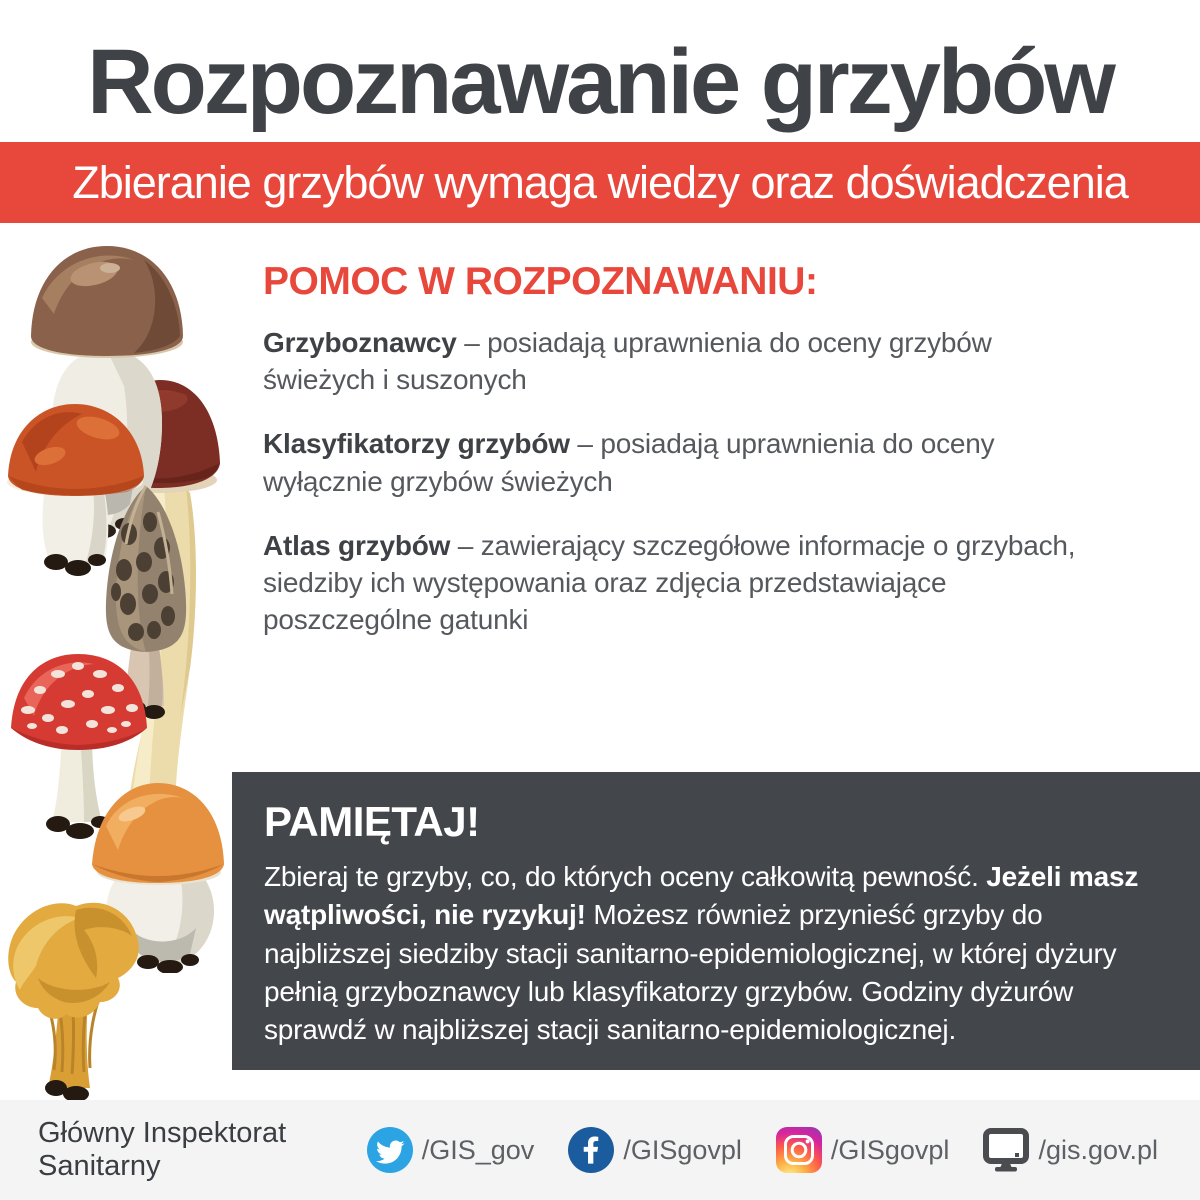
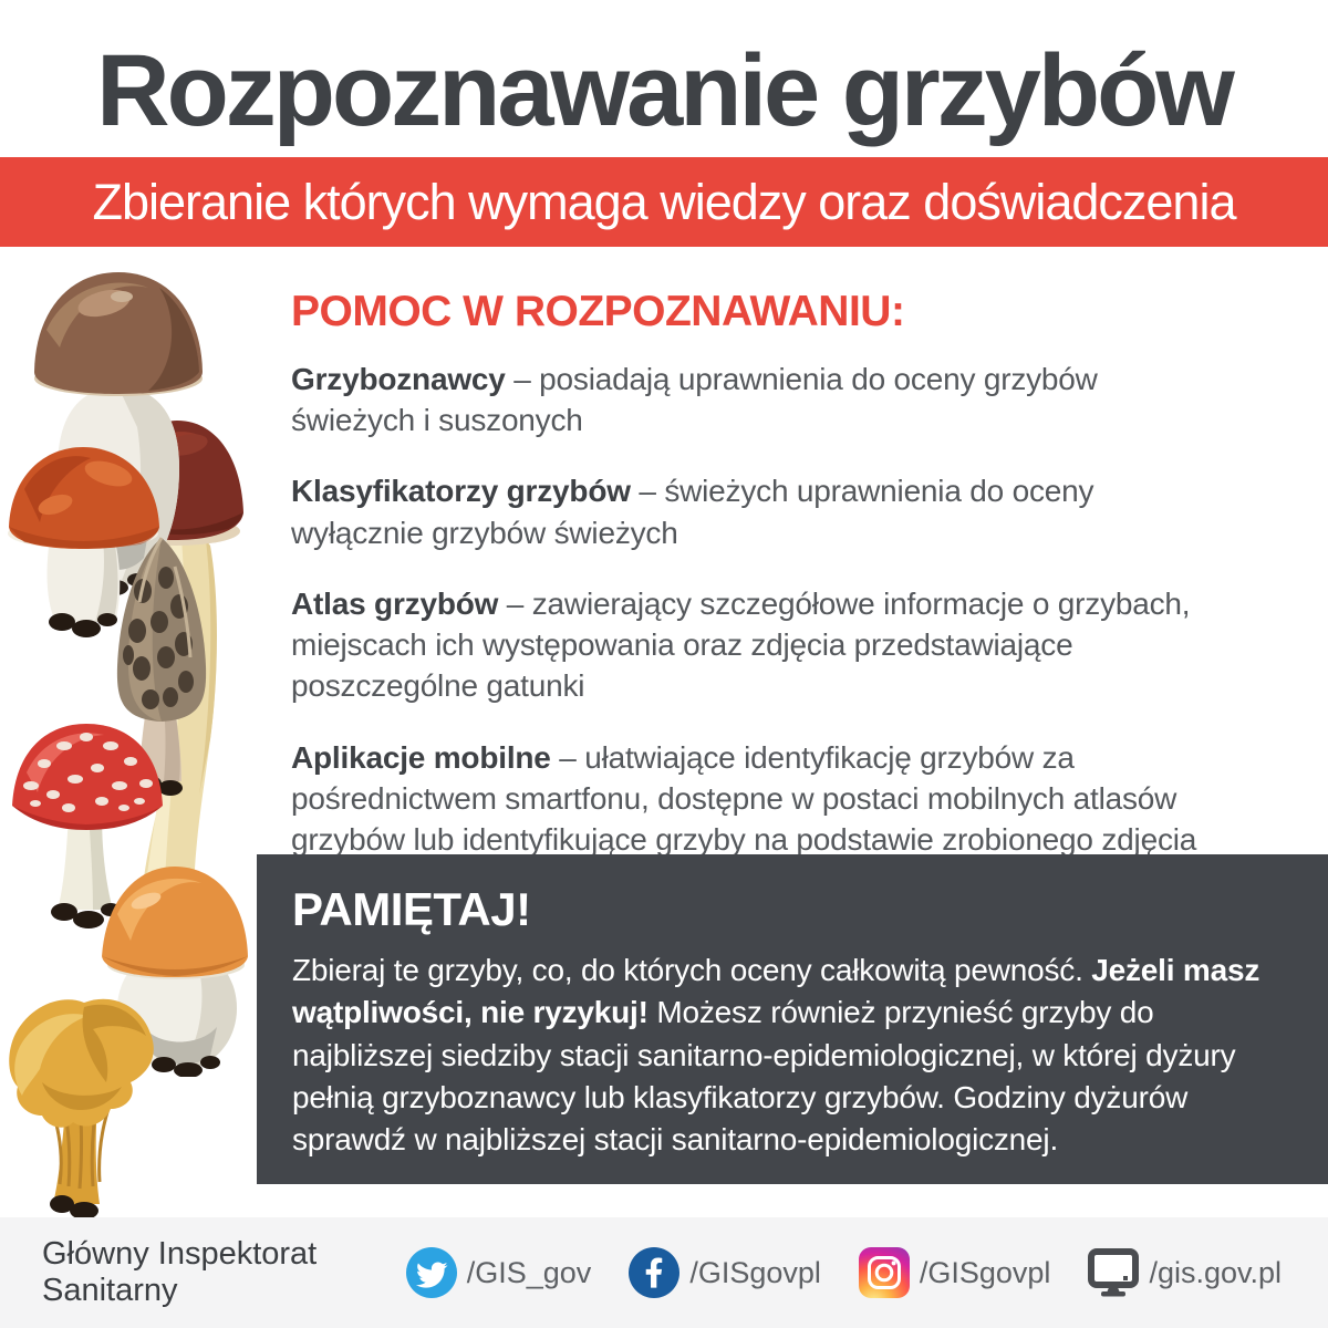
  Rozpoznawanie grzybów
- Zbieranie grzybów wymaga wiedzy oraz doświadczenia
+ Zbieranie których wymaga wiedzy oraz doświadczenia
  POMOC W ROZPOZNAWANIU:
  Grzyboznawcy – posiadają uprawnienia do oceny grzybów świeżych i suszonych
- Klasyfikatorzy grzybów – posiadają uprawnienia do oceny wyłącznie grzybów świeżych
+ Klasyfikatorzy grzybów – świeżych uprawnienia do oceny wyłącznie grzybów świeżych
- Atlas grzybów – zawierający szczegółowe informacje o grzybach, siedziby ich występowania oraz zdjęcia przedstawiające poszczególne gatunki
+ Atlas grzybów – zawierający szczegółowe informacje o grzybach, miejscach ich występowania oraz zdjęcia przedstawiające poszczególne gatunki
+ Aplikacje mobilne – ułatwiające identyfikację grzybów za pośrednictwem smartfonu, dostępne w postaci mobilnych atlasów grzybów lub identyfikujące grzyby na podstawie zrobionego zdjęcia
  PAMIĘTAJ!
  Zbieraj te grzyby, co, do których oceny całkowitą pewność. Jeżeli masz wątpliwości, nie ryzykuj! Możesz również przynieść grzyby do najbliższej siedziby stacji sanitarno-epidemiologicznej, w której dyżury pełnią grzyboznawcy lub klasyfikatorzy grzybów. Godziny dyżurów sprawdź w najbliższej stacji sanitarno-epidemiologicznej.
  Główny Inspektorat Sanitarny
  /GIS_gov
  /GISgovpl
  /GISgovpl
  /gis.gov.pl
